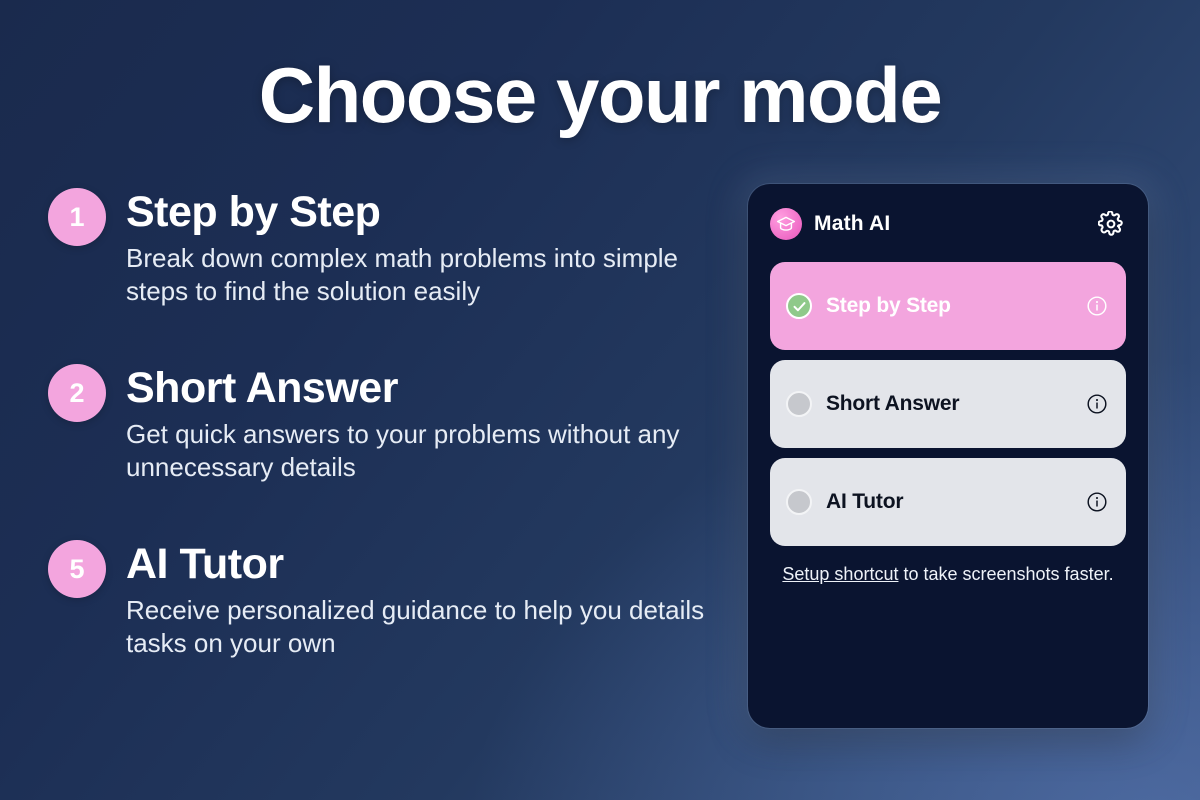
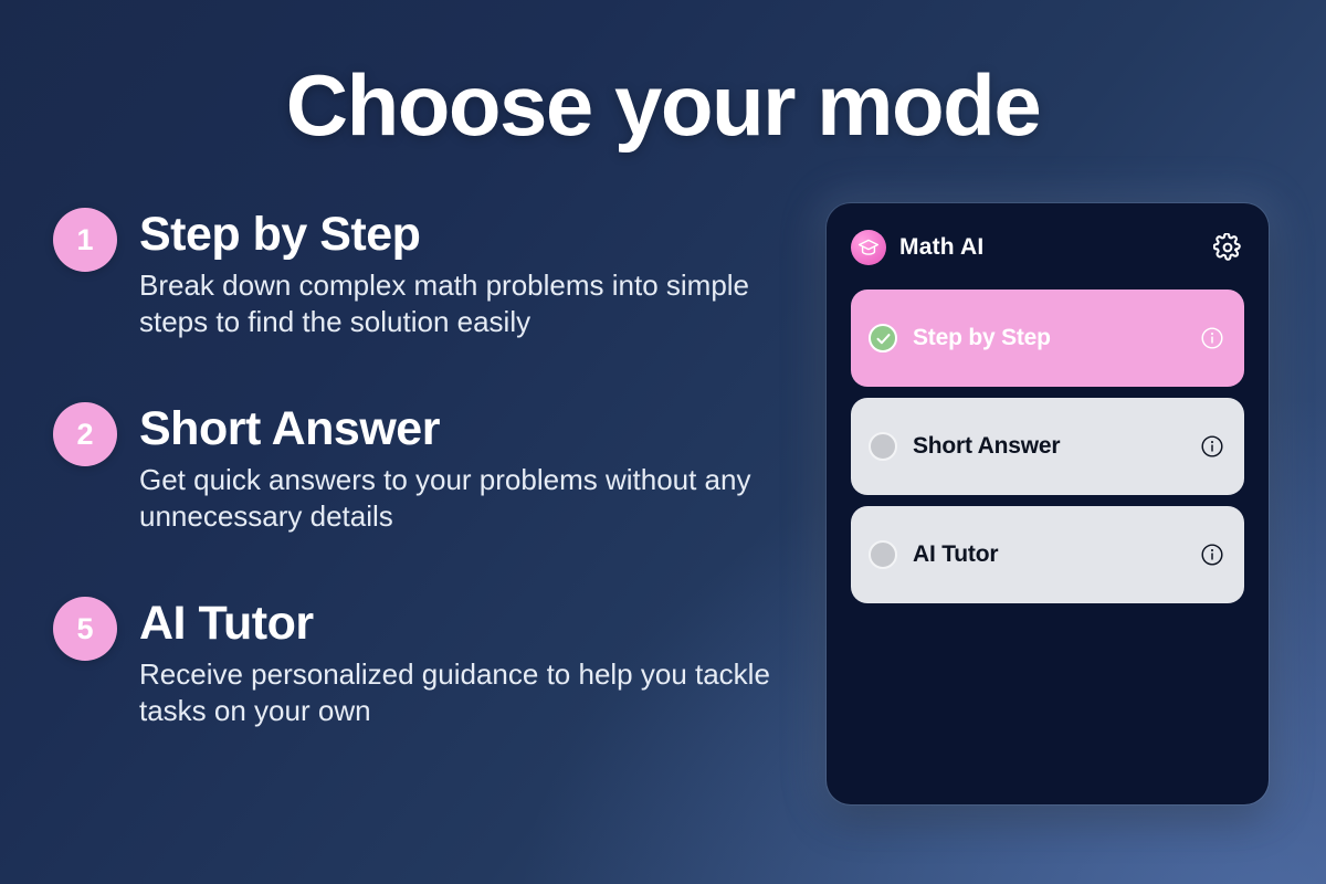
  Choose your mode
  1
  Step by Step
  Break down complex math problems into simple steps to find the solution easily
  2
  Short Answer
  Get quick answers to your problems without any unnecessary details
  5
  AI Tutor
- Receive personalized guidance to help you details tasks on your own
+ Receive personalized guidance to help you tackle tasks on your own
  Math AI
  Step by Step
  Short Answer
  AI Tutor
- Setup shortcut to take screenshots faster.
